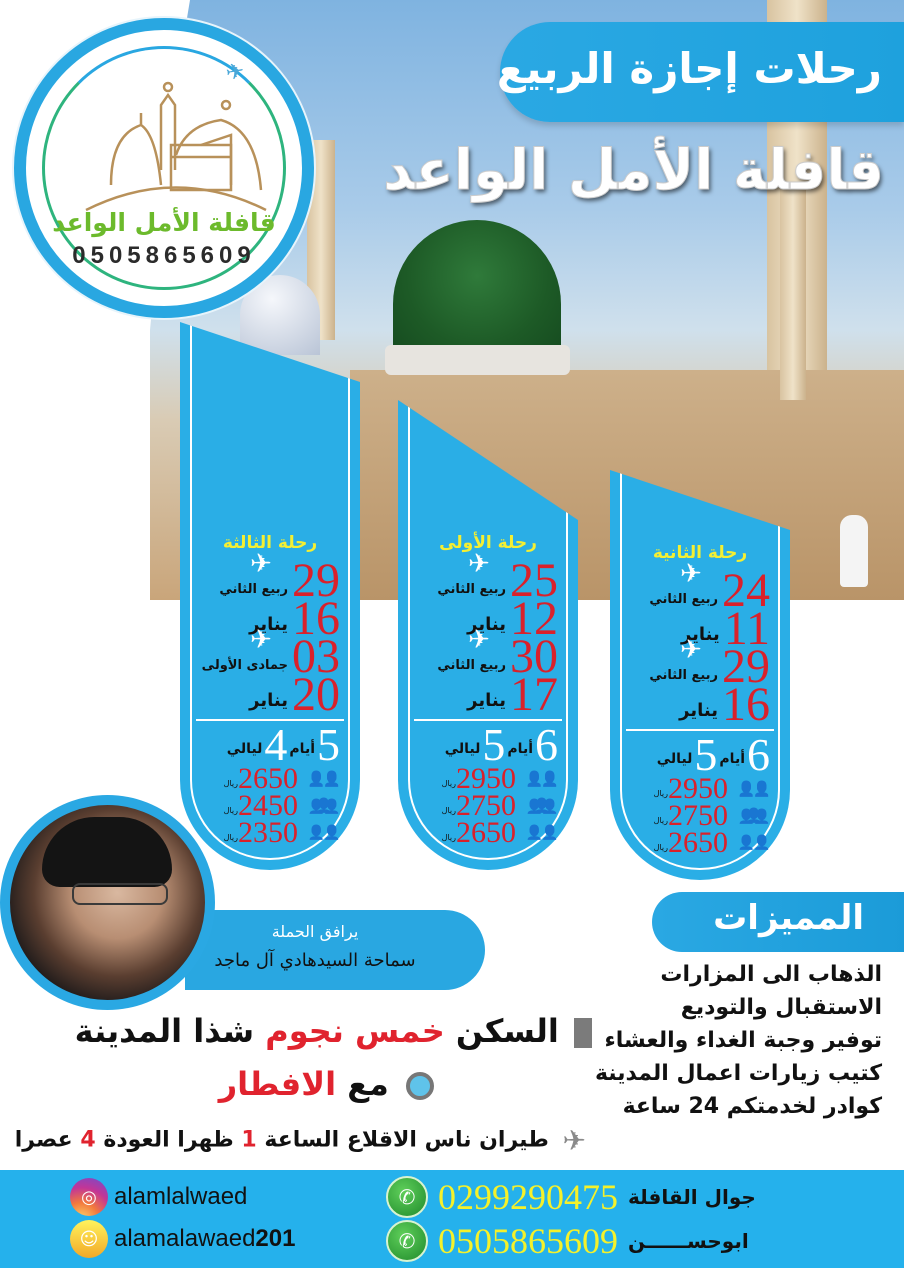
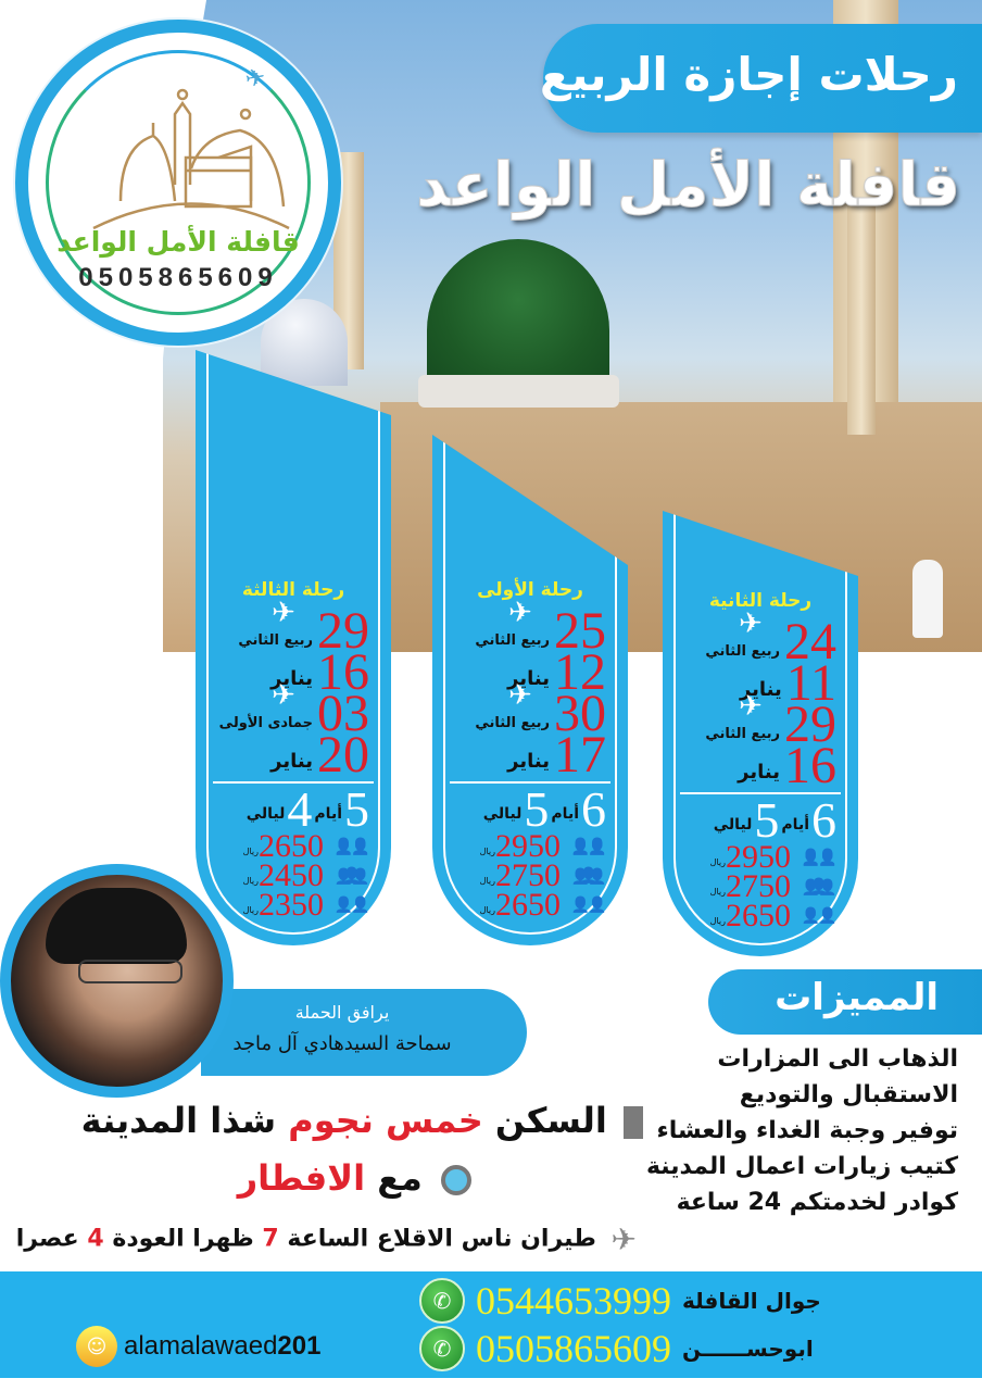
  رحلات إجازة الربيع
  قافلة الأمل الواعد
  قافلة الأمل الواعد
  0505865609
  رحلة الثالثة
  ✈
  ربيع الثاني
  29
  يناير
  16
  ✈
  جمادى الأولى
  03
  يناير
  20
  ليالي
  4
  أيام
  5
  ريال
  2650
  👤👤
  ريال
  2450
  👤👤👤
  ريال
  2350
  👤👤👤👤
  رحلة الأولى
  ✈
  ربيع الثاني
  25
  يناير
  12
  ✈
  ربيع الثاني
  30
  يناير
  17
  ليالي
  5
  أيام
  6
  ريال
  2950
  👤👤
  ريال
  2750
  👤👤👤
  ريال
  2650
  👤👤👤👤
  رحلة الثانية
  ✈
  ربيع الثاني
  24
  يناير
  11
  ✈
  ربيع الثاني
  29
  يناير
  16
  ليالي
  5
  أيام
  6
  ريال
  2950
  👤👤
  ريال
  2750
  👤👤👤
  ريال
  2650
  👤👤👤👤
  يرافق الحملة
  سماحة السيدهادي آل ماجد
  المميزات
  الذهاب الى المزارات
  الاستقبال والتوديع
  توفير وجبة الغداء والعشاء
  كتيب زيارات اعمال المدينة
  كوادر لخدمتكم 24 ساعة
  السكن خمس نجوم شذا المدينة
  مع الافطار
- ✈ طيران ناس الاقلاع الساعة 1 ظهرا العودة 4 عصرا
+ ✈ طيران ناس الاقلاع الساعة 7 ظهرا العودة 4 عصرا
- ◎
- alamlalwaed
  ☺
  alamalawaed201
  ✆
- 0299290475
+ 0544653999
  جوال القافلة
  ✆
  0505865609
  ابوحســــــن
